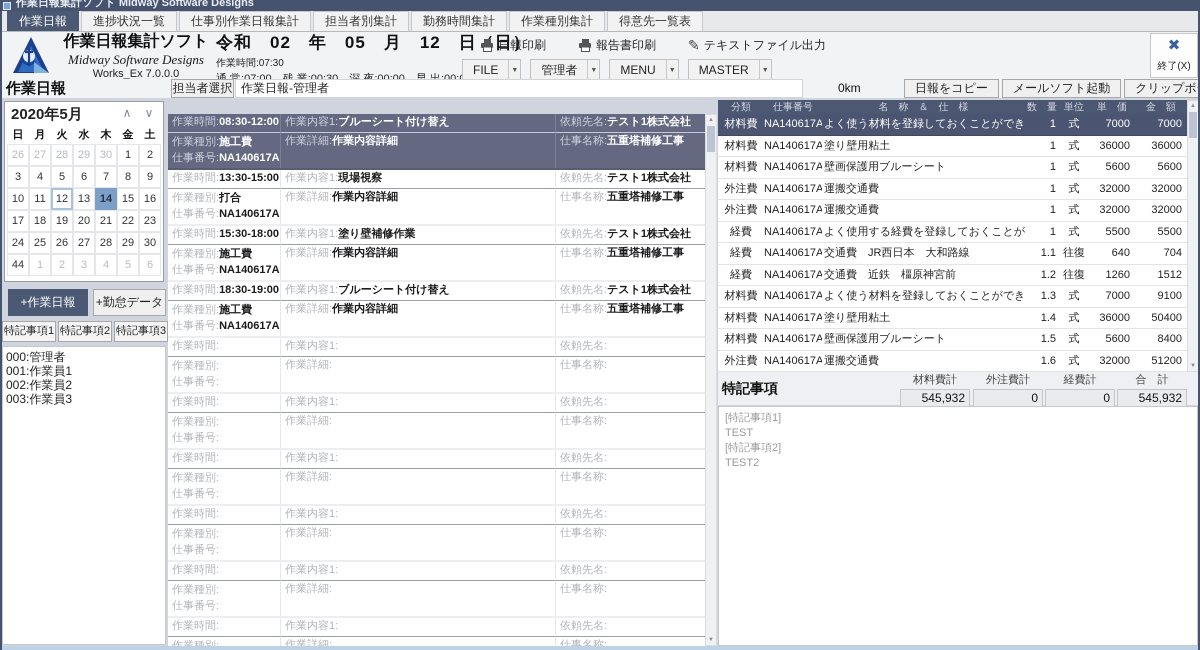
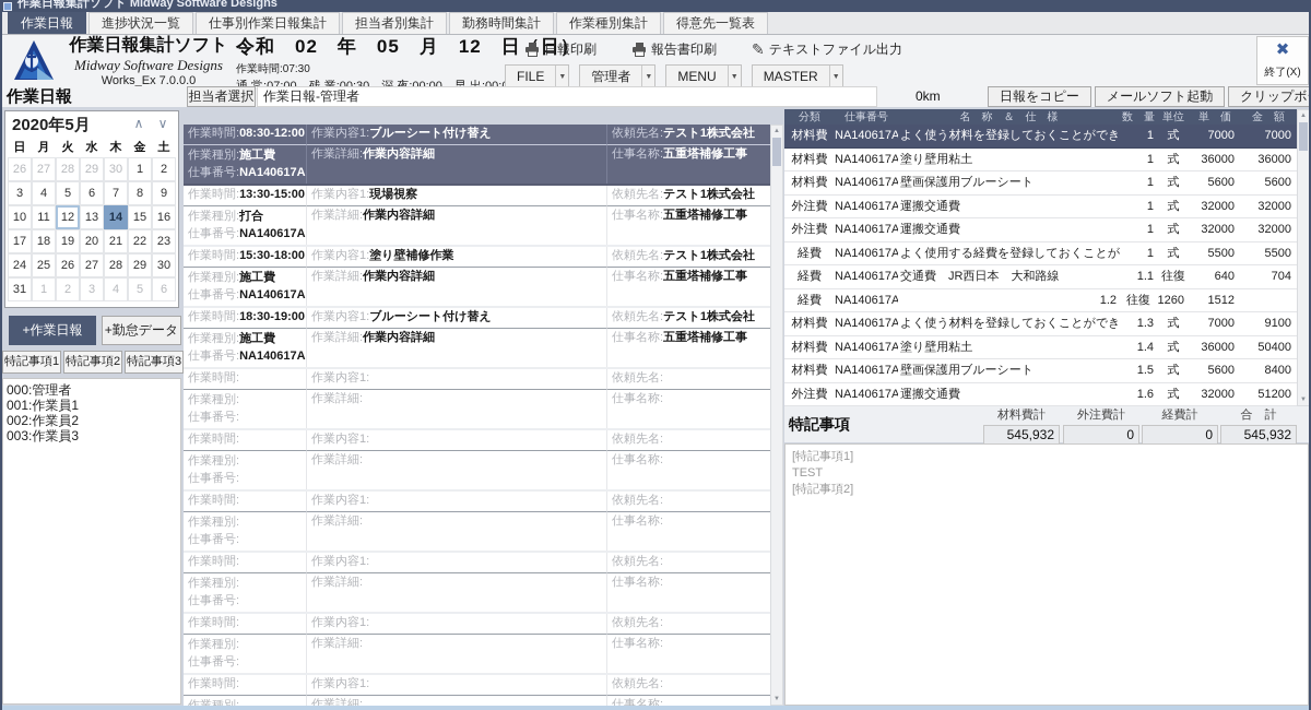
  作業日報集計ソフト Midway Software Designs
  作業日報
  進捗状況一覧
  仕事別作業日報集計
  担当者別集計
  勤務時間集計
  作業種別集計
  得意先一覧表
  作業日報集計ソフト
  Midway Software Designs
  Works_Ex 7.0.0.0
  令和 02 年 05 月 12 日日）
  作業時間:07:30
  日報印刷
  報告書印刷
  ✎
  テキストファイル出力
  FILE
  管理者
  MENU
  MASTER
  ✖
  終了(X)
  作業日報
  担当者選択
  作業日報-管理者
  0km
  日報をコピー
  メールソフト起動
  クリップボ
  2020年5月
  ∧
  ∨
  日
  月
  火
  水
  木
  金
  土
  26
  27
  28
  29
  30
  1
  2
  3
  4
  5
  6
  7
  8
  9
  10
  11
  12
  13
  14
  15
  16
  17
  18
  19
  20
  21
  22
  23
  24
  25
  26
  27
  28
  29
  30
- 44
+ 31
  1
  2
  3
  4
  5
  6
  +作業日報
  +勤怠データ
  特記事項1
  特記事項2
  特記事項3
  000:管理者
  001:作業員1
  002:作業員2
  003:作業員3
  作業時間:08:30-12:00
  作業内容1:ブルーシート付け替え
  依頼先名:テスト1株式会社
  作業種別:施工費
  仕事番号:NA140617A
  作業詳細:作業内容詳細
  仕事名称:五重塔補修工事
  作業時間:13:30-15:00
  作業内容1:現場視察
  依頼先名:テスト1株式会社
  作業種別:打合
  仕事番号:NA140617A
  作業詳細:作業内容詳細
  仕事名称:五重塔補修工事
  作業時間:15:30-18:00
  作業内容1:塗り壁補修作業
  依頼先名:テスト1株式会社
  作業種別:施工費
  仕事番号:NA140617A
  作業詳細:作業内容詳細
  仕事名称:五重塔補修工事
  作業時間:18:30-19:00
  作業内容1:ブルーシート付け替え
  依頼先名:テスト1株式会社
  作業種別:施工費
  仕事番号:NA140617A
  作業詳細:作業内容詳細
  仕事名称:五重塔補修工事
  作業時間:
  作業内容1:
  依頼先名:
  作業種別:
  仕事番号:
  作業詳細:
  仕事名称:
  作業時間:
  作業内容1:
  依頼先名:
  作業種別:
  仕事番号:
  作業詳細:
  仕事名称:
  作業時間:
  作業内容1:
  依頼先名:
  作業種別:
  仕事番号:
  作業詳細:
  仕事名称:
  作業時間:
  作業内容1:
  依頼先名:
  作業種別:
  仕事番号:
  作業詳細:
  仕事名称:
  作業時間:
  作業内容1:
  依頼先名:
  作業種別:
  仕事番号:
  作業詳細:
  仕事名称:
  作業時間:
  作業内容1:
  依頼先名:
  作業詳細:
  仕事名称:
  分類
  仕事番号
  名 称 ＆ 仕 様
  数 量
  単位
  単 価
  金 額
  材料費
  NA140617A
  よく使う材料を登録しておくことができ
  1
  式
  7000
  7000
  材料費
  NA140617A
  塗り壁用粘土
  1
  式
  36000
  36000
  材料費
  NA140617A
  壁画保護用ブルーシート
  1
  式
  5600
  5600
  外注費
  NA140617A
  運搬交通費
  1
  式
  32000
  32000
  外注費
  NA140617A
  運搬交通費
  1
  式
  32000
  32000
  経費
  NA140617A
  よく使用する経費を登録しておくことが
  1
  式
  5500
  5500
  経費
  NA140617A
  交通費 JR西日本 大和路線
  1.1
  往復
  640
  704
  経費
  NA140617A
- 交通費 近鉄 橿原神宮前
  1.2
  往復
  1260
  1512
  材料費
  NA140617A
  よく使う材料を登録しておくことができ
  1.3
  式
  7000
  9100
  材料費
  NA140617A
  塗り壁用粘土
  1.4
  式
  36000
  50400
  材料費
  NA140617A
  壁画保護用ブルーシート
  1.5
  式
  5600
  8400
  外注費
  NA140617A
  運搬交通費
  1.6
  式
  32000
  51200
  特記事項
  材料費計
  545,932
  外注費計
  0
  経費計
  0
  合 計
  545,932
  [特記事項1]
  TEST
  [特記事項2]
- TEST2
